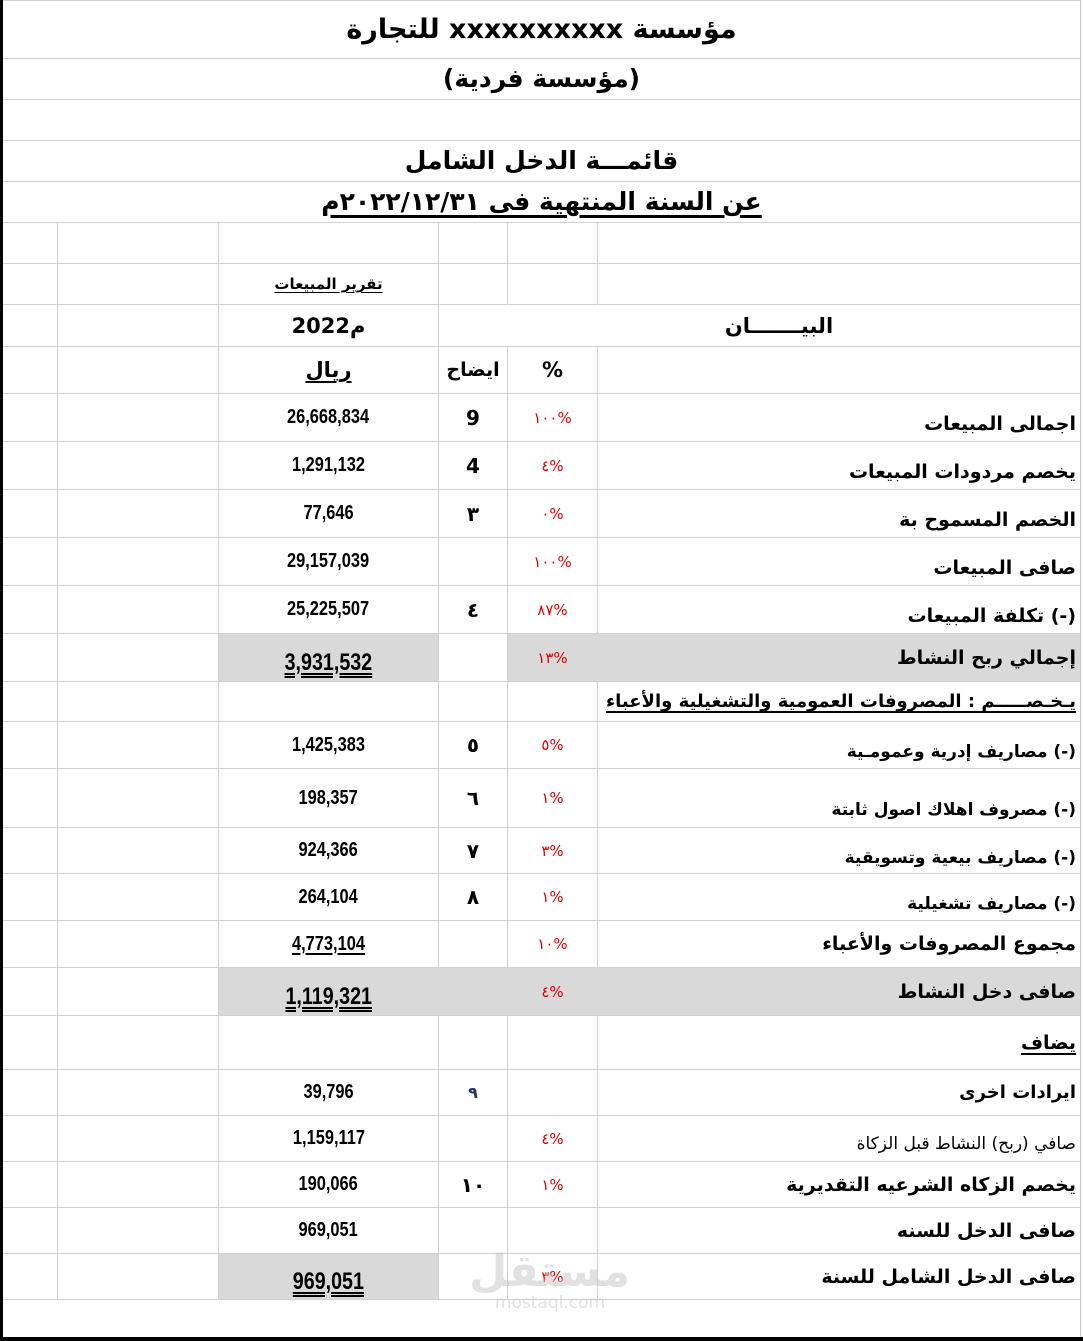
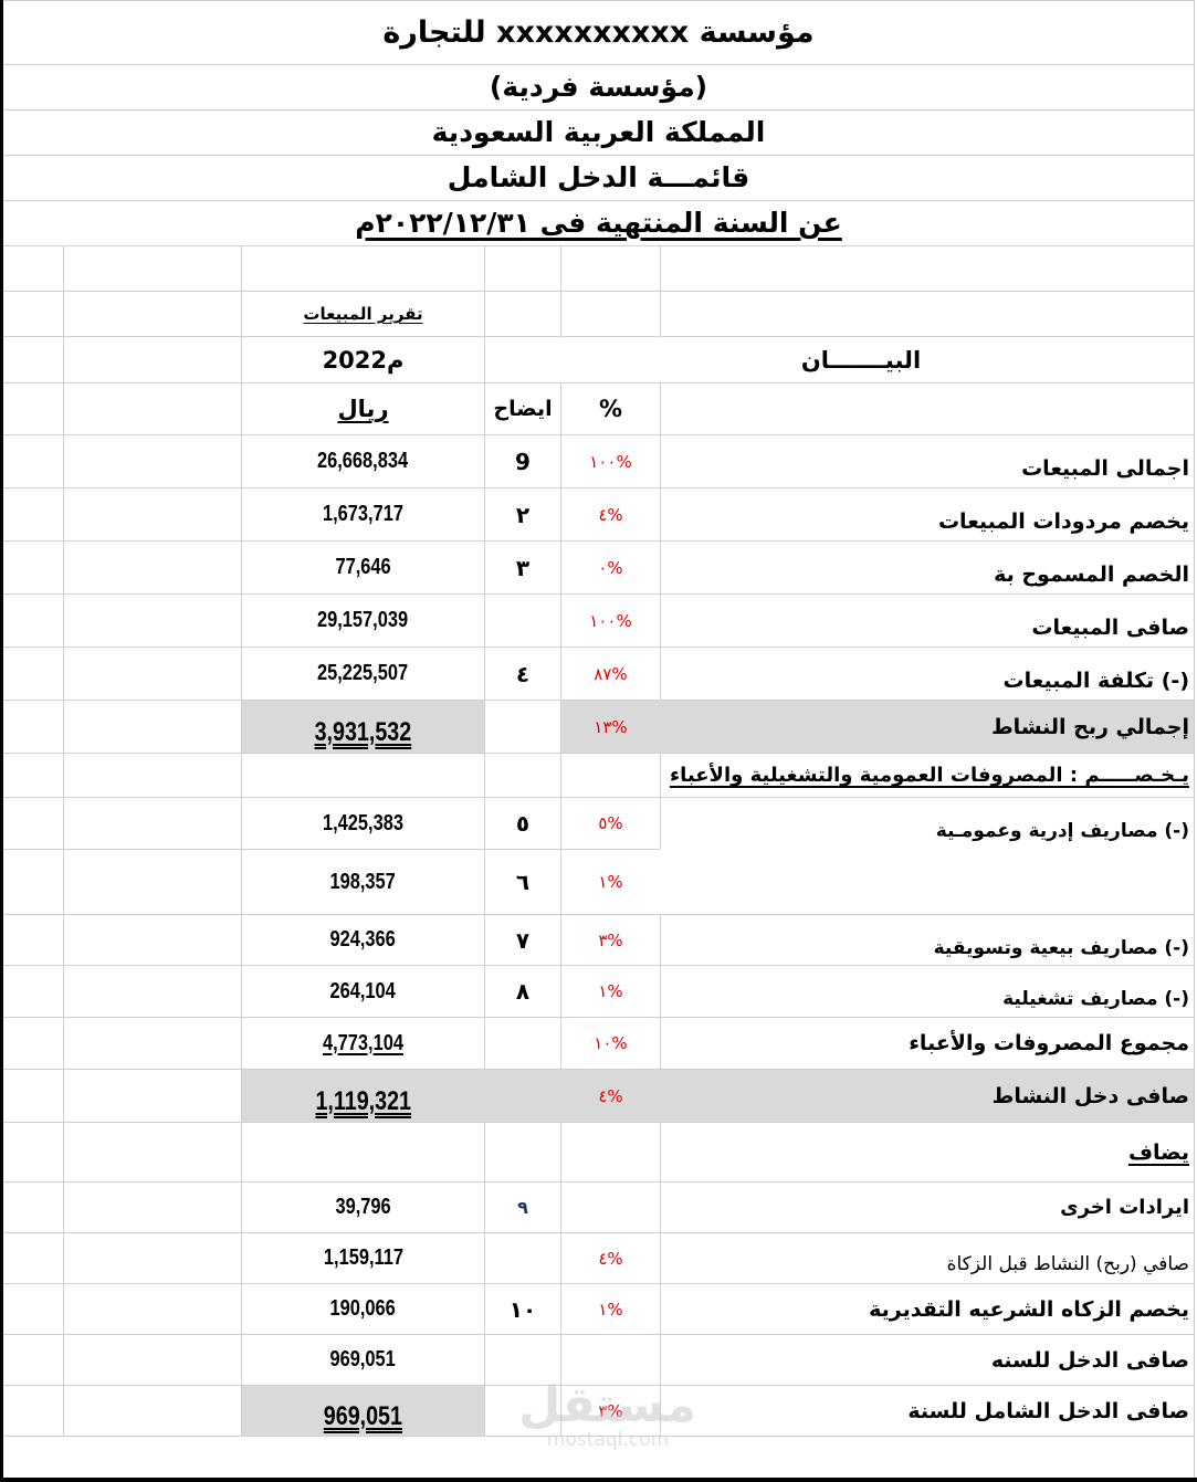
  مؤسسة xxxxxxxxxx للتجارة
  (مؤسسة فردية)
+ المملكة العربية السعودية
  قائمـــة الدخل الشامل
  عن السنة المنتهية فى ٢٠٢٢/١٢/٣١م
  تقرير المبيعات
  2022م
  البيـــــــان
  ريال
  ايضاح
  %
  26,668,834
  9
  %١٠٠
  اجمالى المبيعات
- 1,291,132
+ 1,673,717
- 4
+ ٢
  %٤
  يخصم مردودات المبيعات
  77,646
  ٣
  %٠
  الخصم المسموح بة
  29,157,039
  %١٠٠
  صافى المبيعات
  25,225,507
  ٤
  %٨٧
  (-) تكلفة المبيعات
  3,931,532
  %١٣
  إجمالي ربح النشاط
  يـخـصـــــم : المصروفات العمومية والتشغيلية والأعباء
  1,425,383
  ٥
  %٥
  (-) مصاريف إدرية وعمومـية
  198,357
  ٦
  %١
- (-) مصروف اهلاك اصول ثابتة
  924,366
  ٧
  %٣
  (-) مصاريف بيعية وتسويقية
  264,104
  ٨
  %١
  (-) مصاريف تشغيلية
  4,773,104
  %١٠
  مجموع المصروفات والأعباء
  1,119,321
  %٤
  صافى دخل النشاط
  يضاف
  39,796
  ٩
  ايرادات اخرى
  1,159,117
  %٤
  صافي (ربح) النشاط قبل الزكاة
  190,066
  ١٠
  %١
  يخصم الزكاه الشرعيه التقديرية
  969,051
  صافى الدخل للسنه
  969,051
  %٣
  صافى الدخل الشامل للسنة
  مستقل
  mostaql.com
